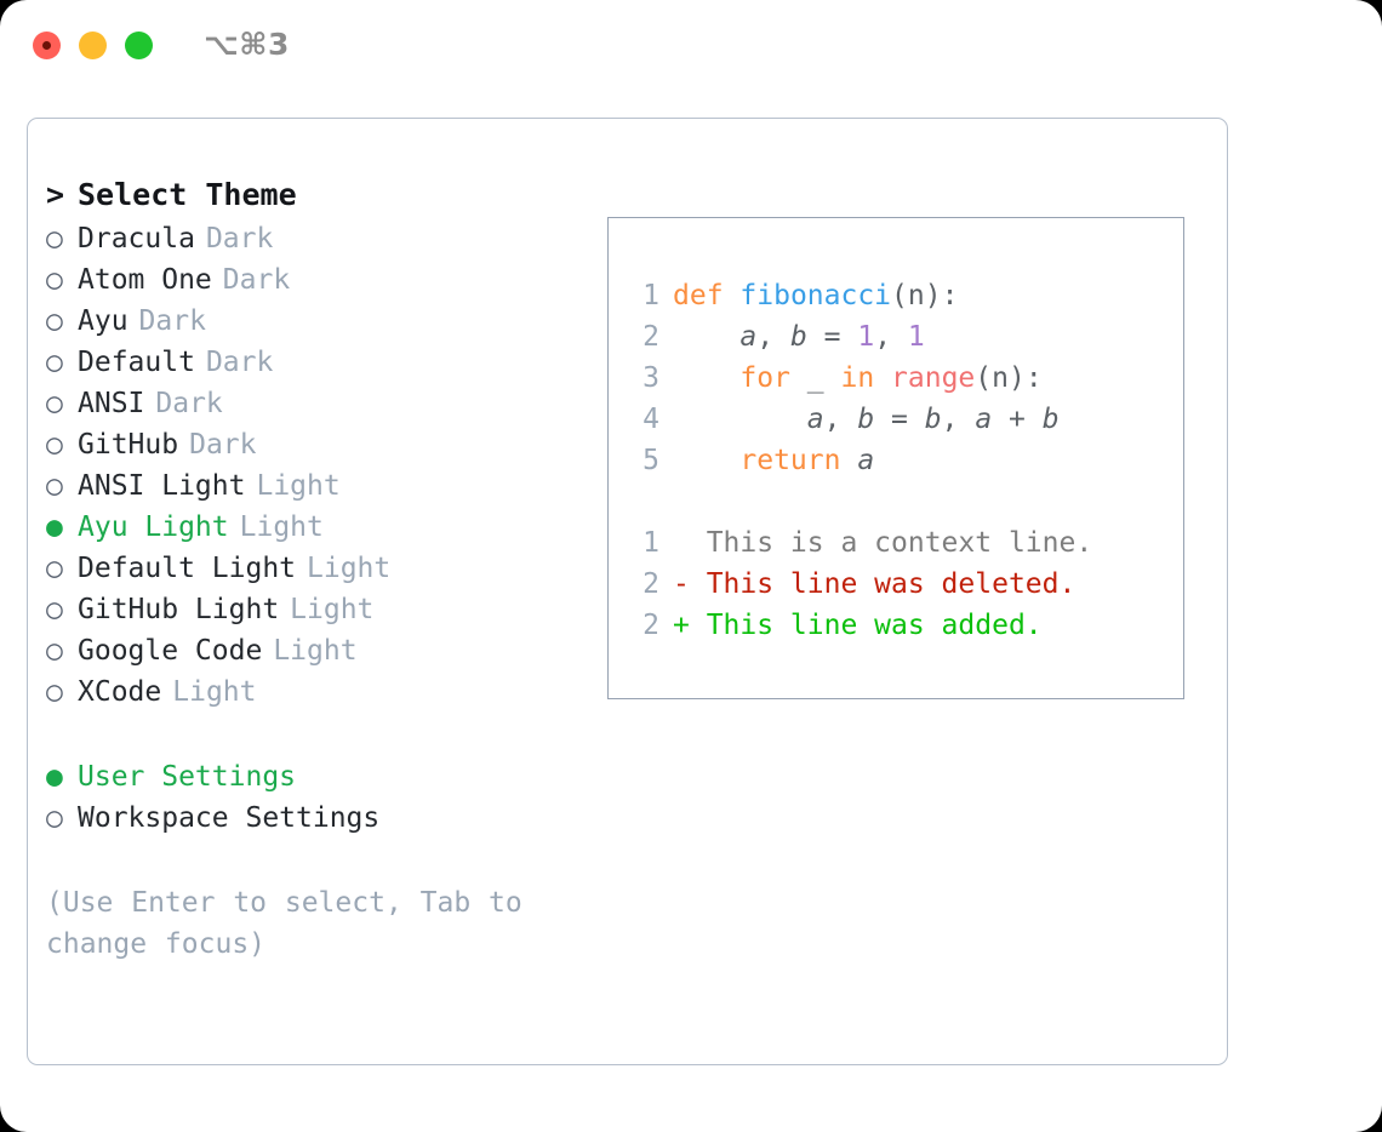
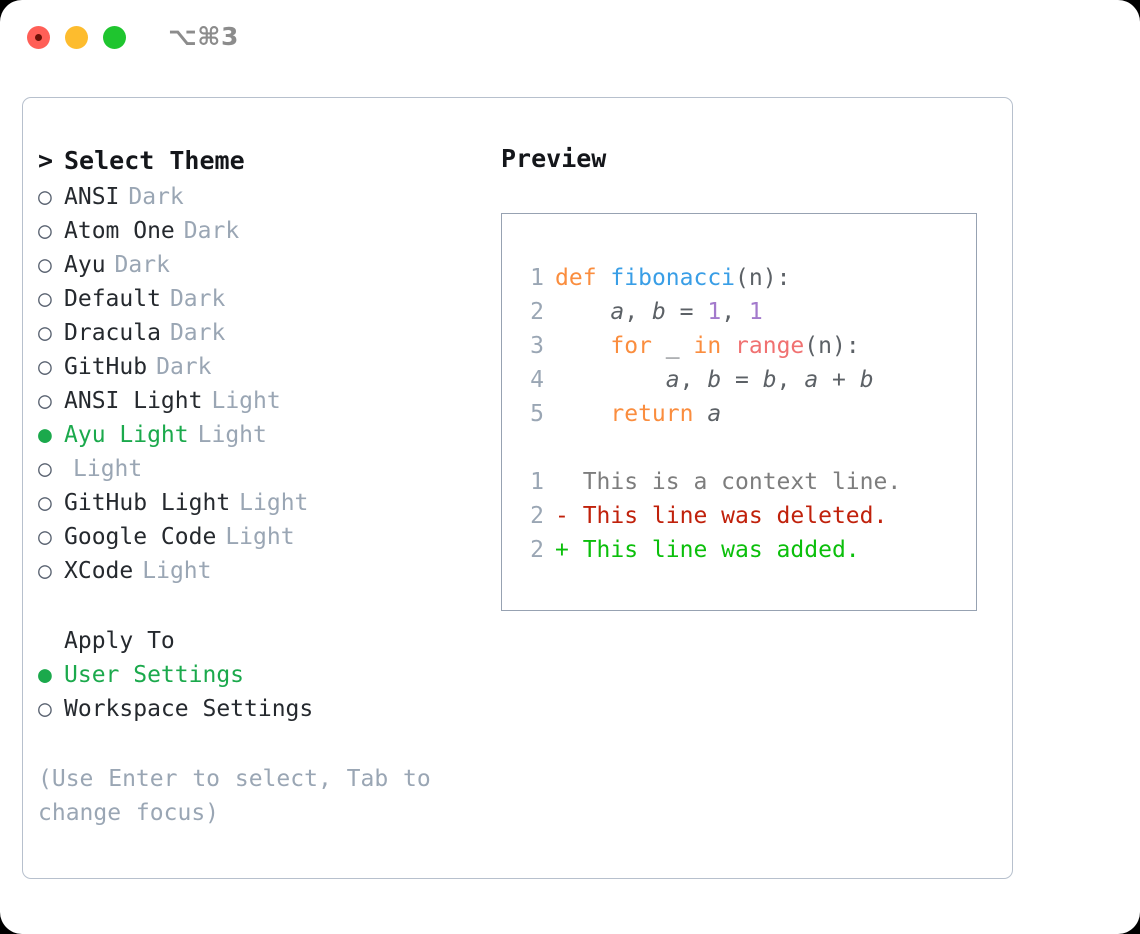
  ⌥⌘3
  >
  Select Theme
  ○
- Dracula
+ ANSI
  Dark
  ○
  Atom One
  Dark
  ○
  Ayu
  Dark
  ○
  Default
  Dark
  ○
- ANSI
+ Dracula
  Dark
  ○
  GitHub
  Dark
  ○
  ANSI Light
  Light
  ●
  Ayu Light
  Light
  ○
- Default Light
  Light
  ○
  GitHub Light
  Light
  ○
  Google Code
  Light
  ○
  XCode
  Light
+ Apply To
  ●
  User Settings
  ○
  Workspace Settings
  (Use Enter to select, Tab to change focus)
+ Preview
  1 def fibonacci(n):
  2 a, b = 1, 1
  3 for _ in range(n):
  4 a, b = b, a + b
  5 return a
  1 This is a context line.
  2 - This line was deleted.
  2 + This line was added.
